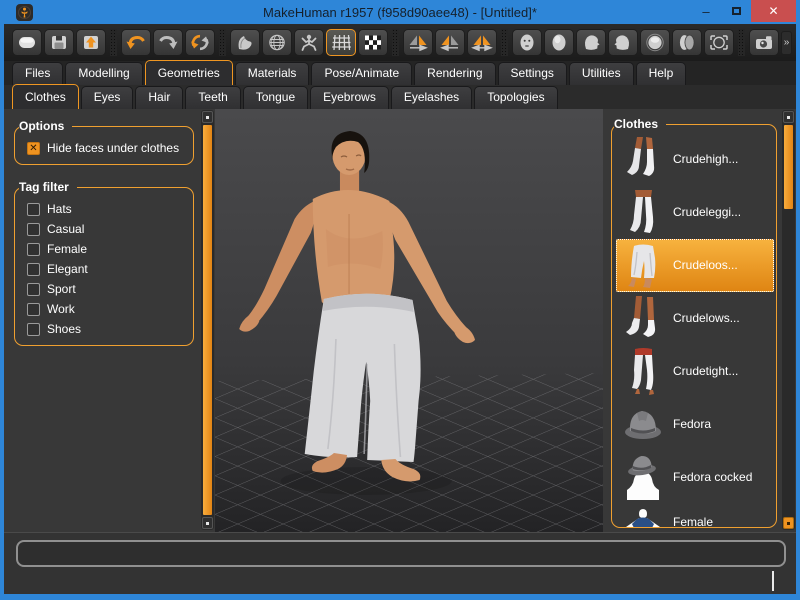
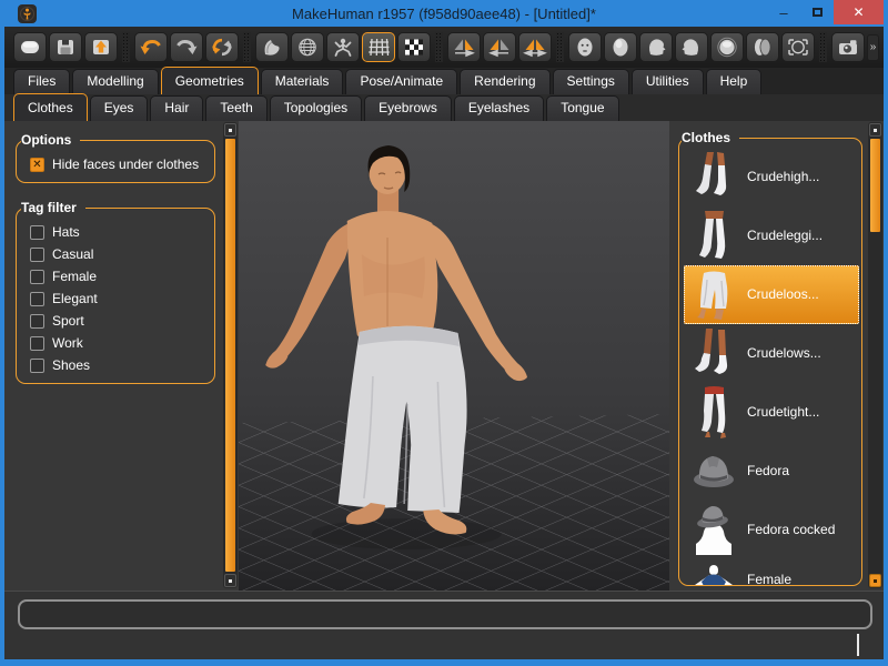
  MakeHuman r1957 (f958d90aee48) - [Untitled]*
  –
  ✕
  »
  Files
  Modelling
  Geometries
  Materials
  Pose/Animate
  Rendering
  Settings
  Utilities
  Help
  Clothes
  Eyes
  Hair
  Teeth
- Tongue
+ Topologies
  Eyebrows
  Eyelashes
- Topologies
+ Tongue
  Options
  Hide faces under clothes
  Tag filter
  Hats
  Casual
  Female
  Elegant
  Sport
  Work
  Shoes
  Clothes
  Crudehigh...
  Crudeleggi...
  Crudeloos...
  Crudelows...
  Crudetight...
  Fedora
  Fedora cocked
